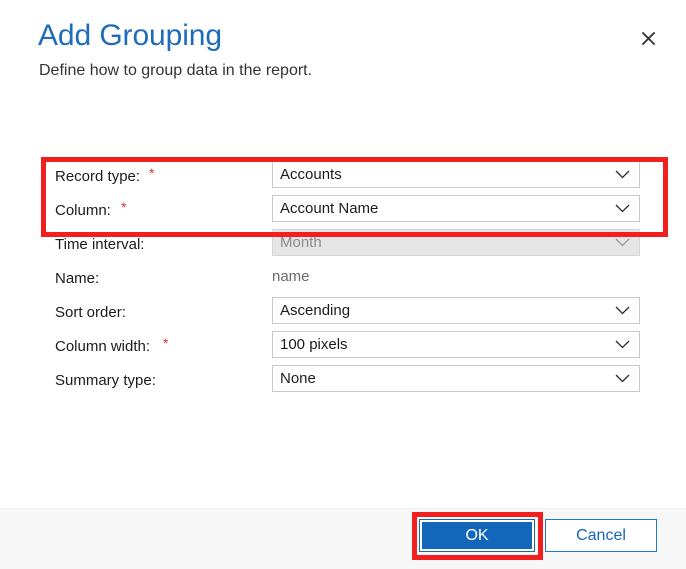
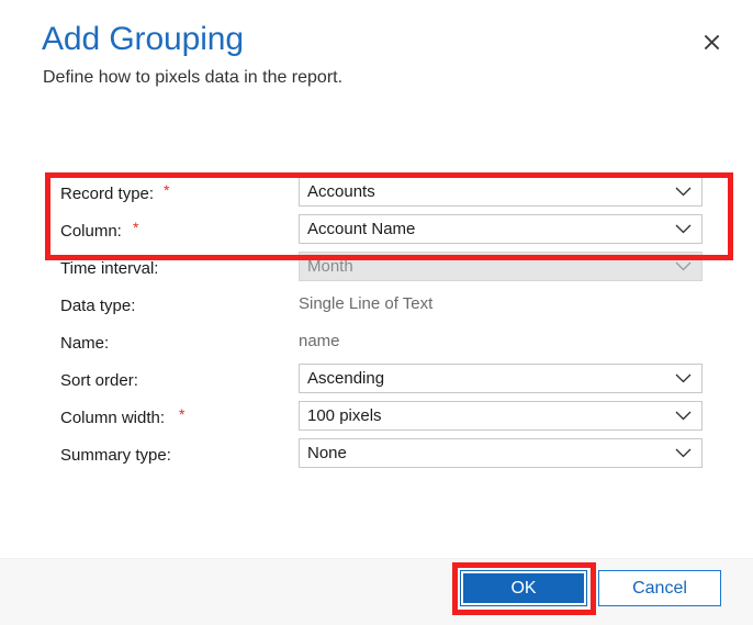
  Add Grouping
- Define how to group data in the report.
+ Define how to pixels data in the report.
  Record type:
  *
  Accounts
  Column:
  *
  Account Name
  Time interval:
  Month
+ Data type:
+ Single Line of Text
  Name:
  name
  Sort order:
  Ascending
  Column width:
  *
  100 pixels
  Summary type:
  None
  OK
  Cancel
